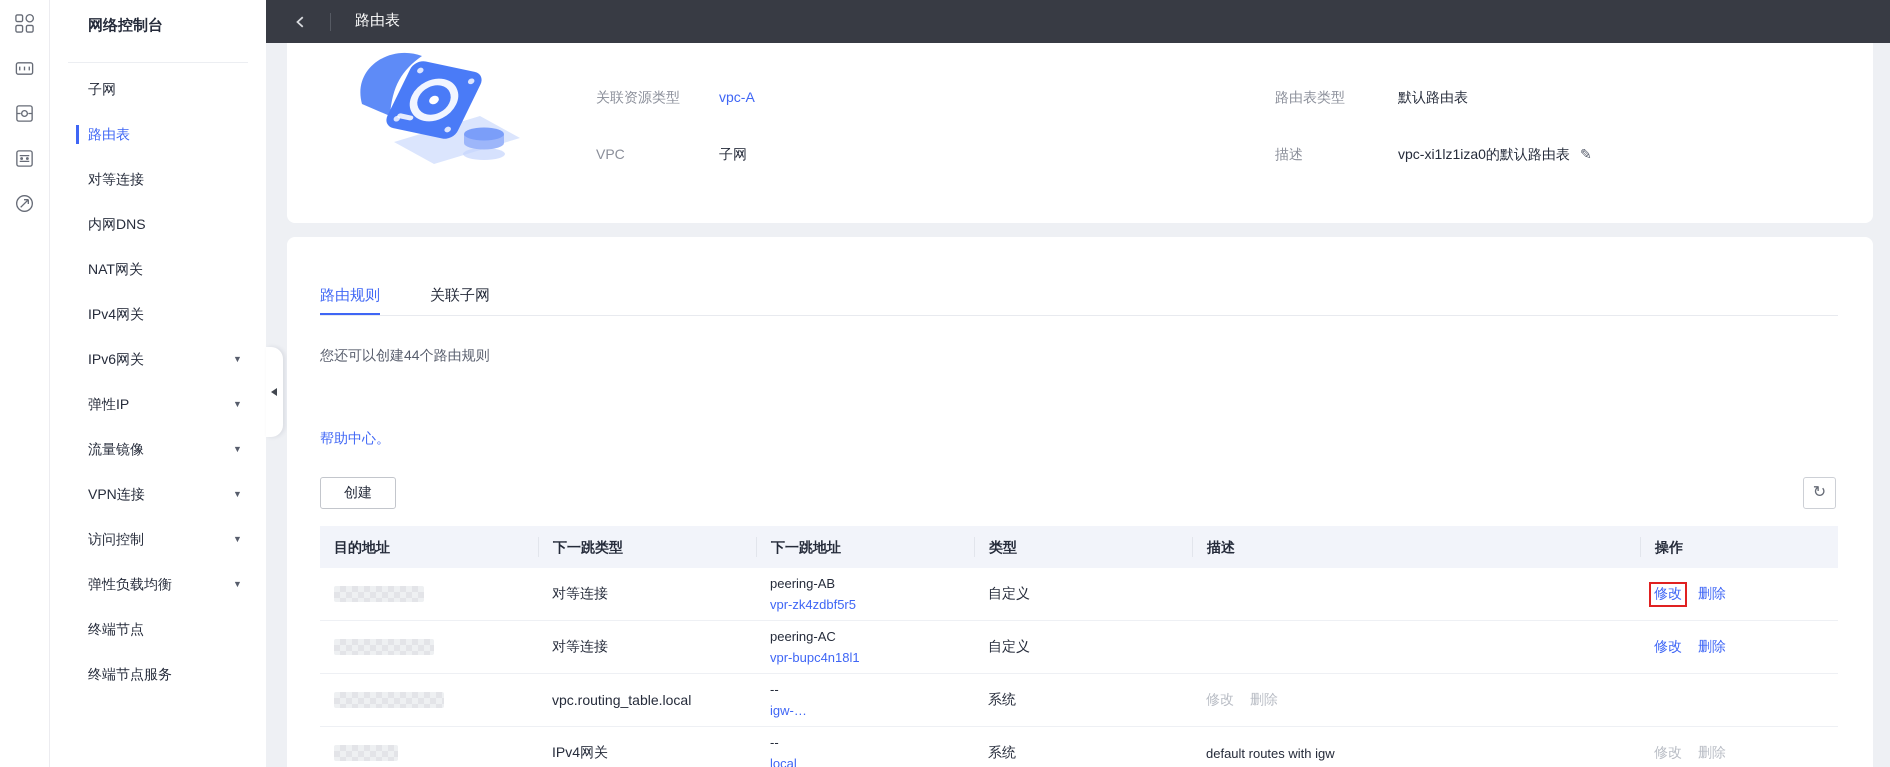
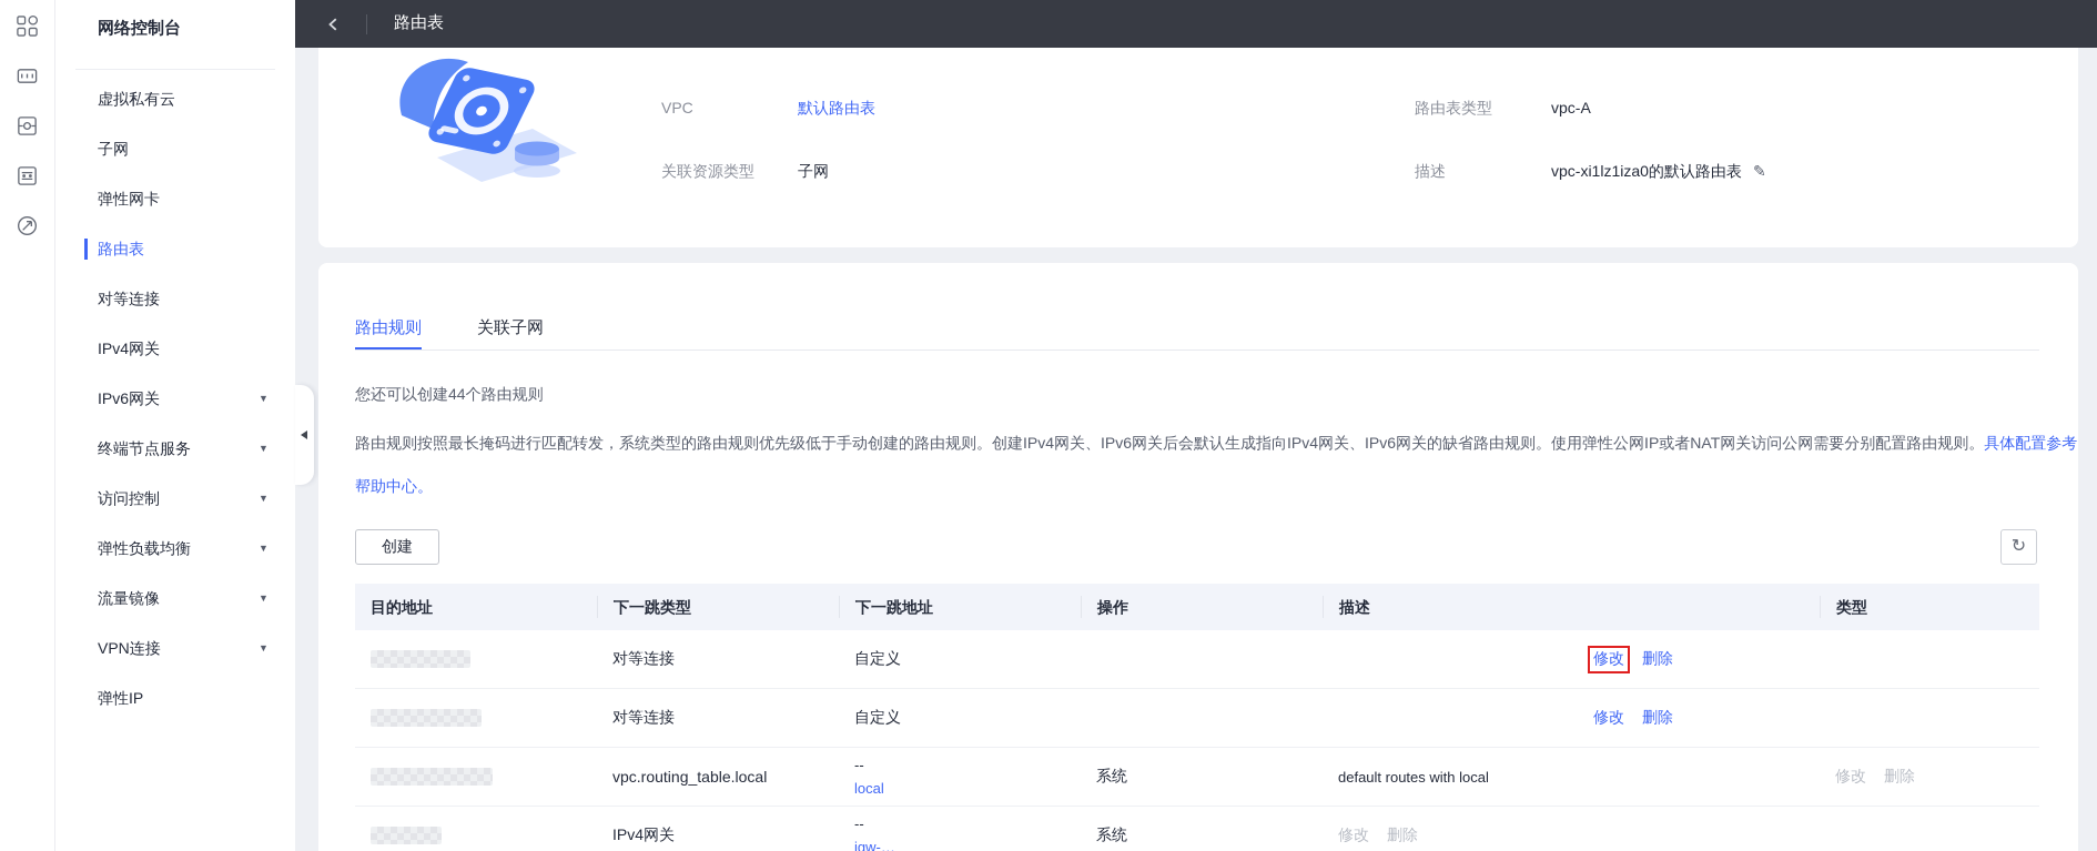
  网络控制台
+ 虚拟私有云
  子网
+ 弹性网卡
  路由表
  对等连接
- 内网DNS
- NAT网关
  IPv4网关
  IPv6网关
  ▼
- 弹性IP
+ 终端节点服务
  ▼
- 流量镜像
+ 访问控制
  ▼
- VPN连接
+ 弹性负载均衡
  ▼
- 访问控制
+ 流量镜像
  ▼
- 弹性负载均衡
+ VPN连接
  ▼
- 终端节点
- 终端节点服务
+ 弹性IP
  路由表
- 关联资源类型
+ VPC
- vpc-A
+ 默认路由表
- VPC
+ 关联资源类型
  子网
  路由表类型
- 默认路由表
+ vpc-A
  描述
  vpc-xi1lz1iza0的默认路由表 ✎
  路由规则
  关联子网
  您还可以创建44个路由规则
+ 路由规则按照最长掩码进行匹配转发，系统类型的路由规则优先级低于手动创建的路由规则。创建IPv4网关、IPv6网关后会默认生成指向IPv4网关、IPv6网关的缺省路由规则。使用弹性公网IP或者NAT网关访问公网需要分别配置路由规则。具体配置参考
  帮助中心。
  创建
  ↻
  目的地址
  下一跳类型
  下一跳地址
- 类型
+ 操作
  描述
- 操作
+ 类型
  对等连接
- peering-AB
- vpr-zk4zdbf5r5
  自定义
  修改 删除
  对等连接
- peering-AC
- vpr-bupc4n18l1
  自定义
  修改 删除
  vpc.routing_table.local
  --
- igw-…
+ local
  系统
+ default routes with local
  修改 删除
  IPv4网关
  --
- local
+ igw-…
  系统
- default routes with igw
  修改 删除
